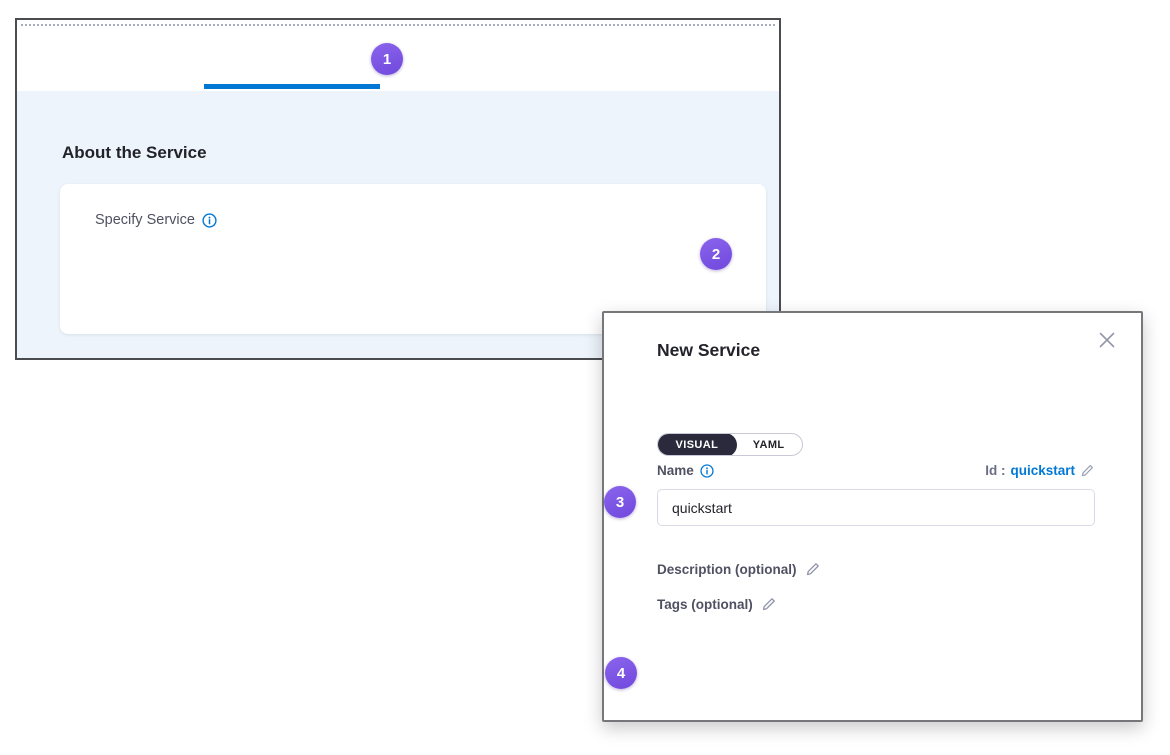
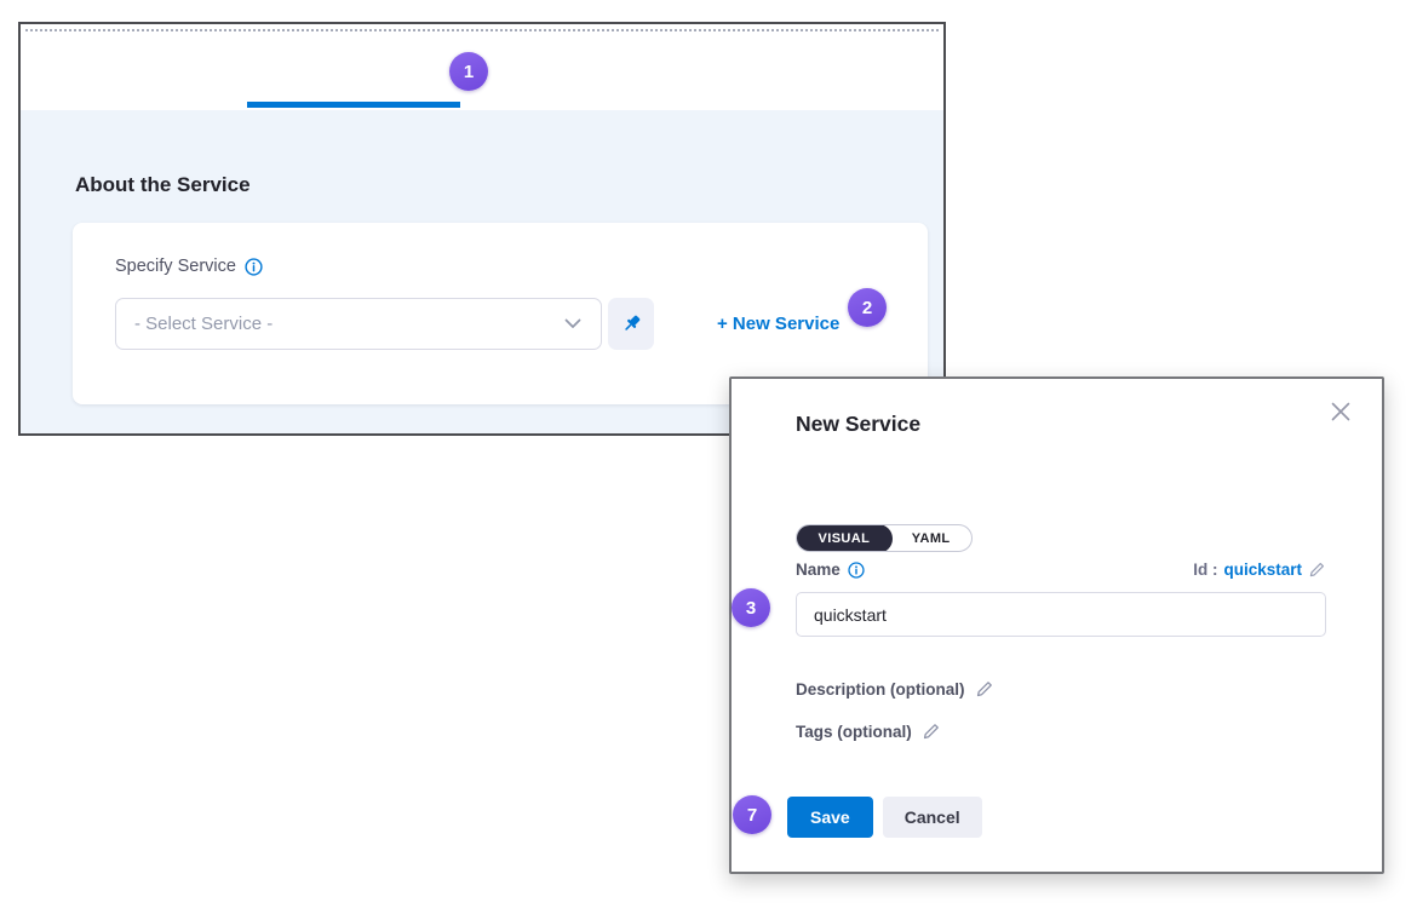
  About the Service
  Specify Service
+ - Select Service -
+ + New Service
  New Service
  VISUAL
  YAML
  Name
  Id :
  quickstart
  quickstart
  Description (optional)
  Tags (optional)
+ Save
+ Cancel
  1
  2
  3
- 4
+ 7
